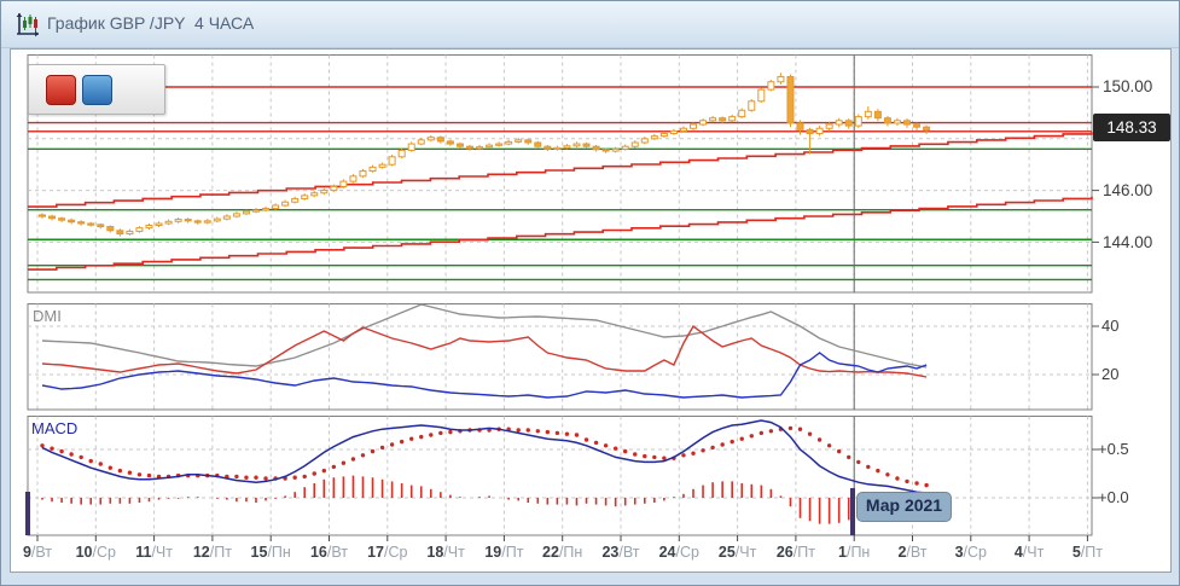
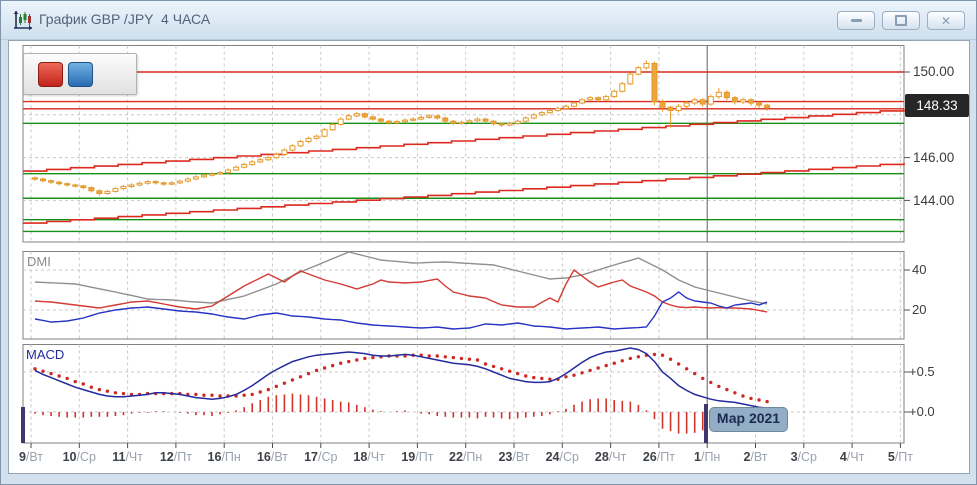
  График GBP /JPY 4 ЧАСА
+ ✕
  150.00
  146.00
  144.00
  148.33
  DMI
  40
  20
  MACD
  +0.5
  +0.0
  Мар 2021
  9/Вт
  10/Ср
  11/Чт
  12/Пт
- 15/Пн
+ 16/Пн
  16/Вт
  17/Ср
  18/Чт
  19/Пт
  22/Пн
  23/Вт
  24/Ср
- 25/Чт
+ 28/Чт
  26/Пт
  1/Пн
  2/Вт
  3/Ср
  4/Чт
  5/Пт
